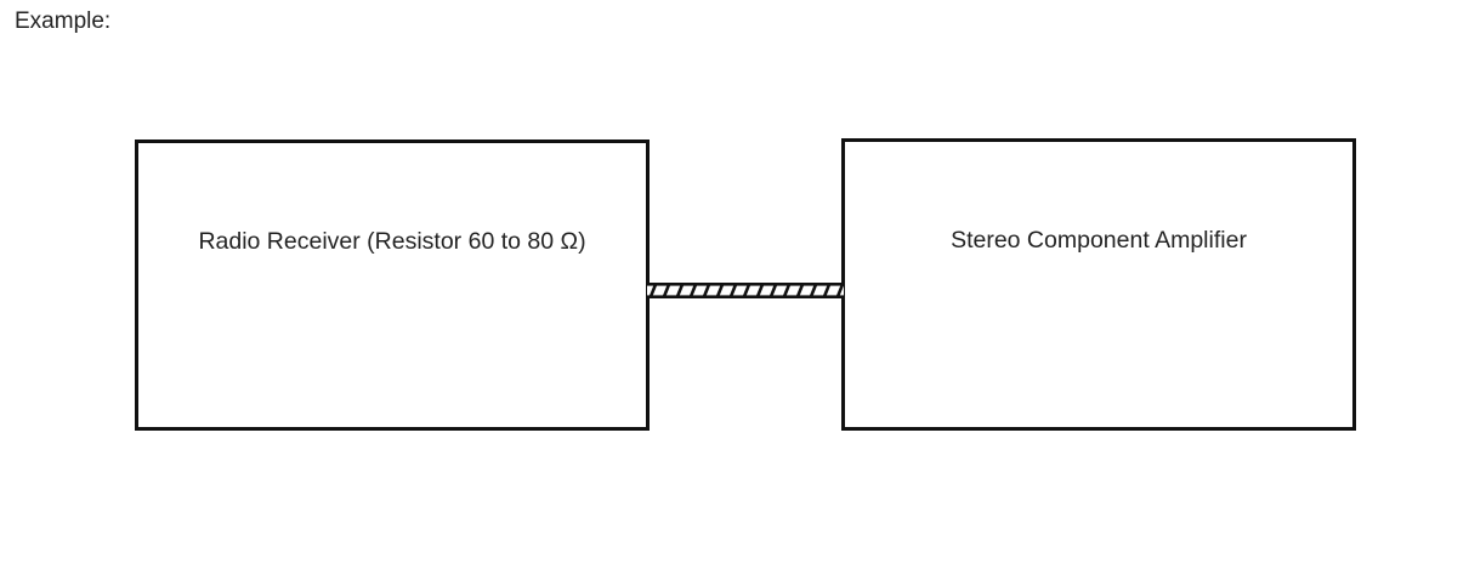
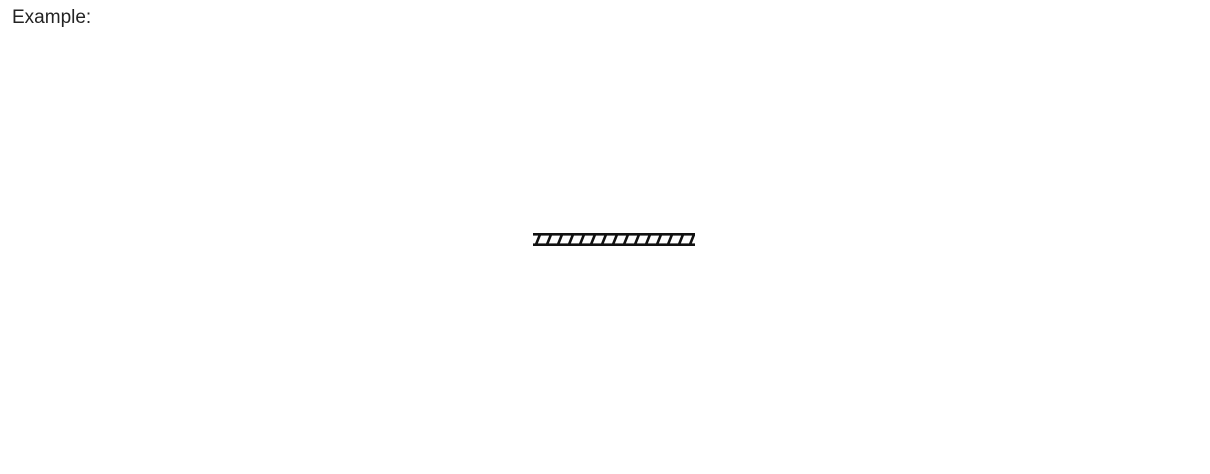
  Example:
- Radio Receiver (Resistor 60 to 80 Ω)
- Stereo Component Amplifier
